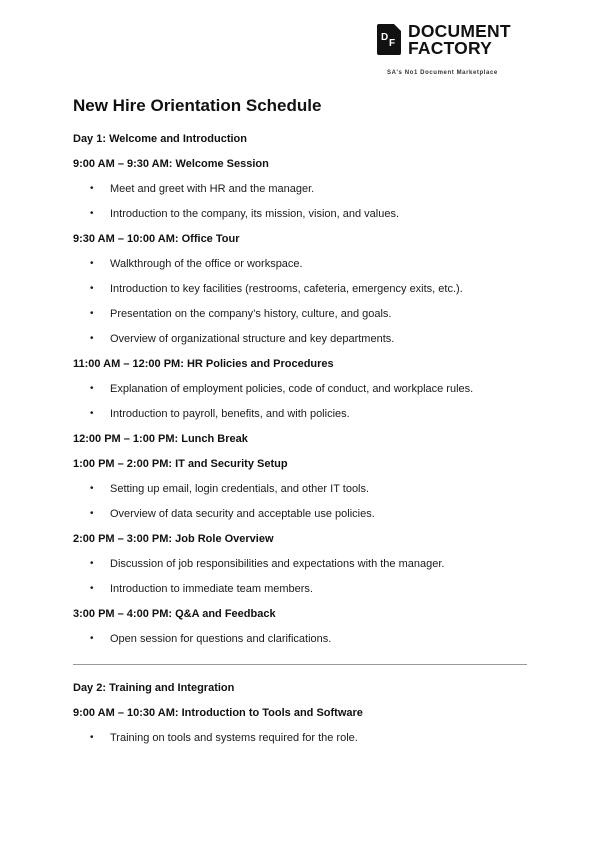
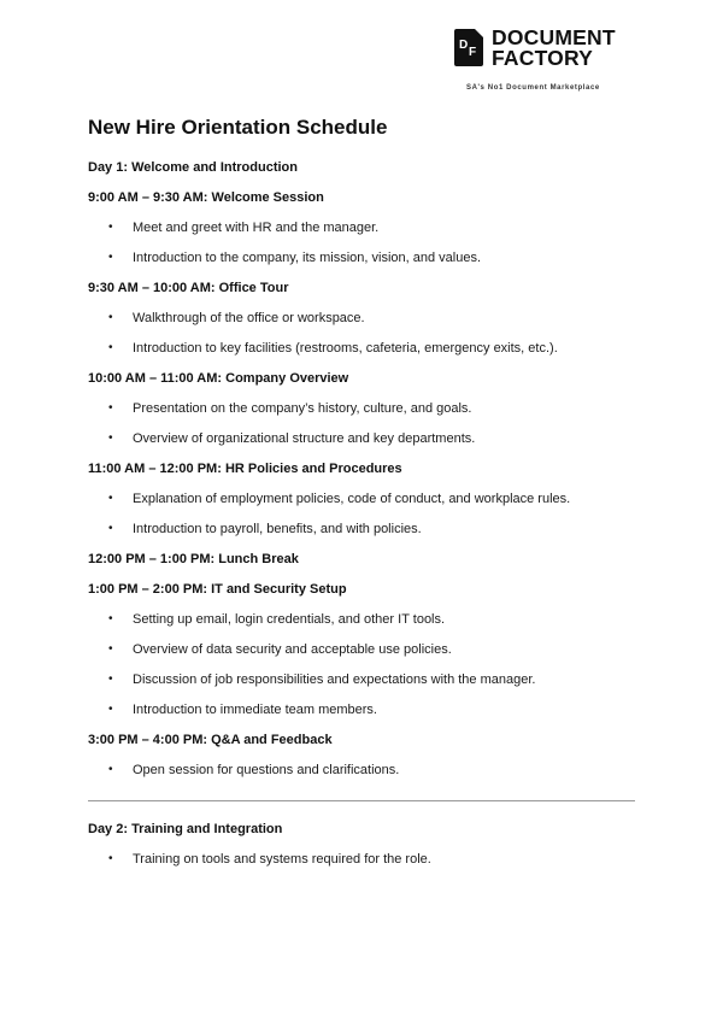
  D
  F
  DOCUMENT
  FACTORY
  New Hire Orientation Schedule
  Day 1: Welcome and Introduction
  9:00 AM – 9:30 AM: Welcome Session
  Meet and greet with HR and the manager.
  Introduction to the company, its mission, vision, and values.
  9:30 AM – 10:00 AM: Office Tour
  Walkthrough of the office or workspace.
  Introduction to key facilities (restrooms, cafeteria, emergency exits, etc.).
+ 10:00 AM – 11:00 AM: Company Overview
  Presentation on the company’s history, culture, and goals.
  Overview of organizational structure and key departments.
  11:00 AM – 12:00 PM: HR Policies and Procedures
  Explanation of employment policies, code of conduct, and workplace rules.
  Introduction to payroll, benefits, and with policies.
  12:00 PM – 1:00 PM: Lunch Break
  1:00 PM – 2:00 PM: IT and Security Setup
  Setting up email, login credentials, and other IT tools.
  Overview of data security and acceptable use policies.
- 2:00 PM – 3:00 PM: Job Role Overview
  Discussion of job responsibilities and expectations with the manager.
  Introduction to immediate team members.
  3:00 PM – 4:00 PM: Q&A and Feedback
  Open session for questions and clarifications.
  Day 2: Training and Integration
- 9:00 AM – 10:30 AM: Introduction to Tools and Software
  Training on tools and systems required for the role.
